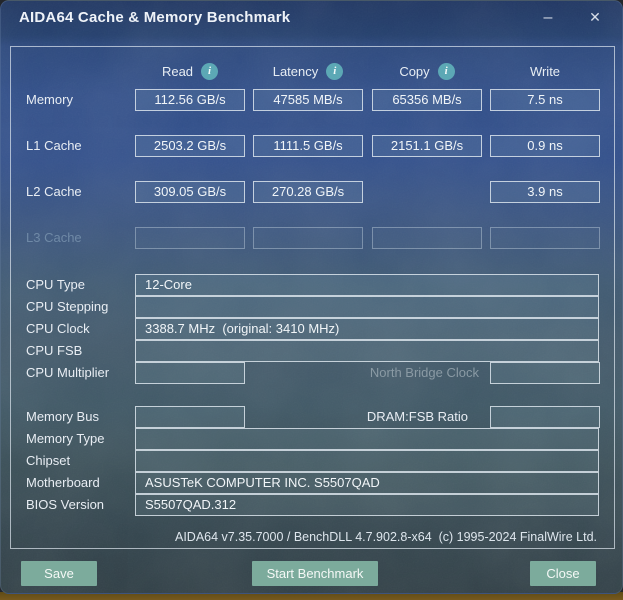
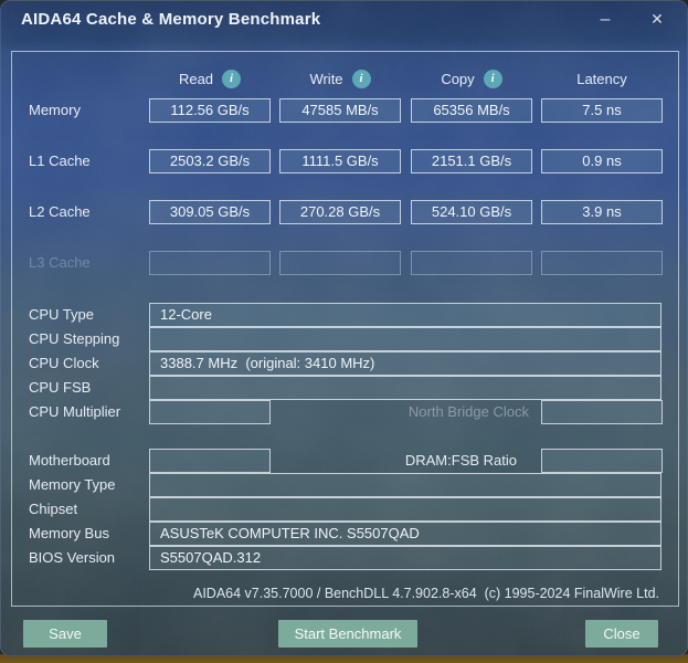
  AIDA64 Cache & Memory Benchmark
  –
  ✕
  Read
  i
- Latency
+ Write
  i
  Copy
  i
- Write
+ Latency
  Memory
  112.56 GB/s
  47585 MB/s
  65356 MB/s
  7.5 ns
  L1 Cache
  2503.2 GB/s
  1111.5 GB/s
  2151.1 GB/s
  0.9 ns
  L2 Cache
  309.05 GB/s
  270.28 GB/s
+ 524.10 GB/s
  3.9 ns
  L3 Cache
  CPU Type
  12-Core
  CPU Stepping
  CPU Clock
  3388.7 MHz (original: 3410 MHz)
  CPU FSB
  CPU Multiplier
  North Bridge Clock
- Memory Bus
+ Motherboard
  DRAM:FSB Ratio
  Memory Type
  Chipset
- Motherboard
+ Memory Bus
  ASUSTeK COMPUTER INC. S5507QAD
  BIOS Version
  S5507QAD.312
  AIDA64 v7.35.7000 / BenchDLL 4.7.902.8-x64 (c) 1995-2024 FinalWire Ltd.
  Save
  Start Benchmark
  Close
